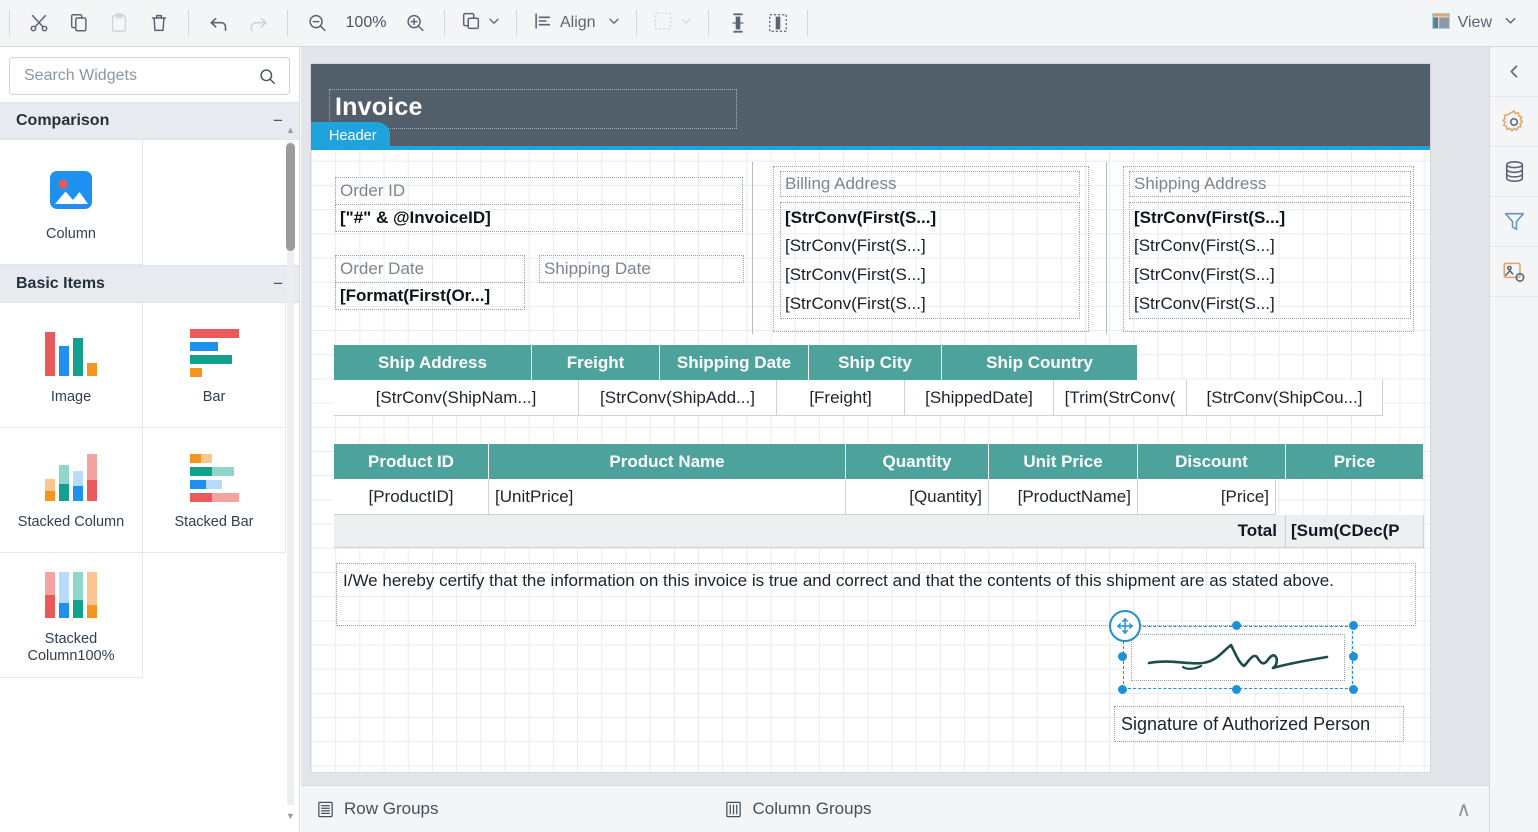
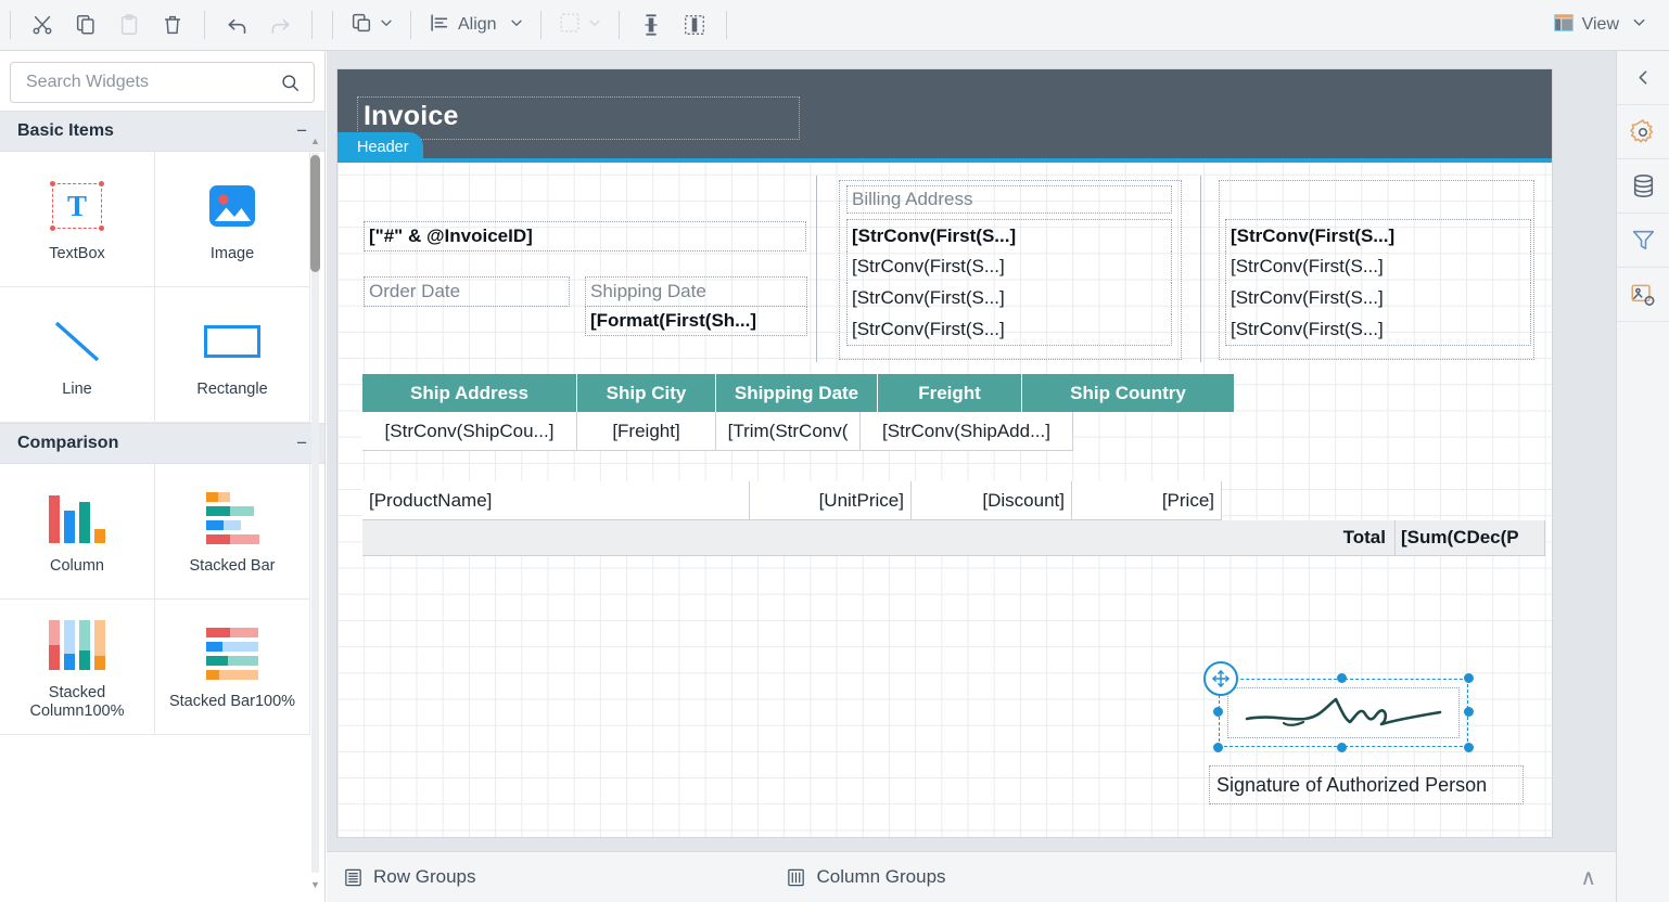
- 100%
  Align
  View
  Search Widgets
- Comparison
+ Basic Items
  −
+ T
+ TextBox
- Column
+ Image
+ Line
+ Rectangle
- Basic Items
+ Comparison
  −
- Image
+ Column
- Bar
- Stacked Column
  Stacked Bar
  Stacked Column100%
+ Stacked Bar100%
  ▲
  ▼
  Invoice
  Header
- Order ID
  ["#" & @InvoiceID]
  Order Date
- [Format(First(Or...]
  Shipping Date
+ [Format(First(Sh...]
  Billing Address
  [StrConv(First(S...]
  [StrConv(First(S...]
  [StrConv(First(S...]
  [StrConv(First(S...]
- Shipping Address
  [StrConv(First(S...]
  [StrConv(First(S...]
  [StrConv(First(S...]
  [StrConv(First(S...]
  Ship Address
- Freight
+ Ship City
  Shipping Date
- Ship City
+ Freight
  Ship Country
- [StrConv(ShipNam...]
- [StrConv(ShipAdd...]
+ [StrConv(ShipCou...]
  [Freight]
- [ShippedDate]
  [Trim(StrConv(
- [StrConv(ShipCou...]
+ [StrConv(ShipAdd...]
- Product ID
- Product Name
- Quantity
- Unit Price
- Discount
- Price
- [ProductID]
- [UnitPrice]
+ [ProductName]
- [Quantity]
- [ProductName]
+ [UnitPrice]
+ [Discount]
  [Price]
  Total
  [Sum(CDec(P
- I/We hereby certify that the information on this invoice is true and correct and that the contents of this shipment are as stated above.
  Signature of Authorized Person
  Row Groups
  Column Groups
  ∧
